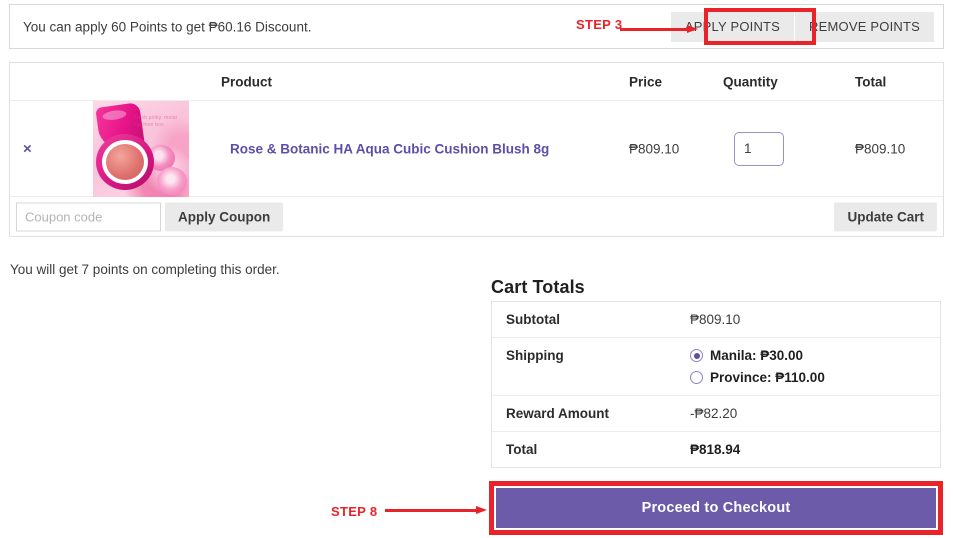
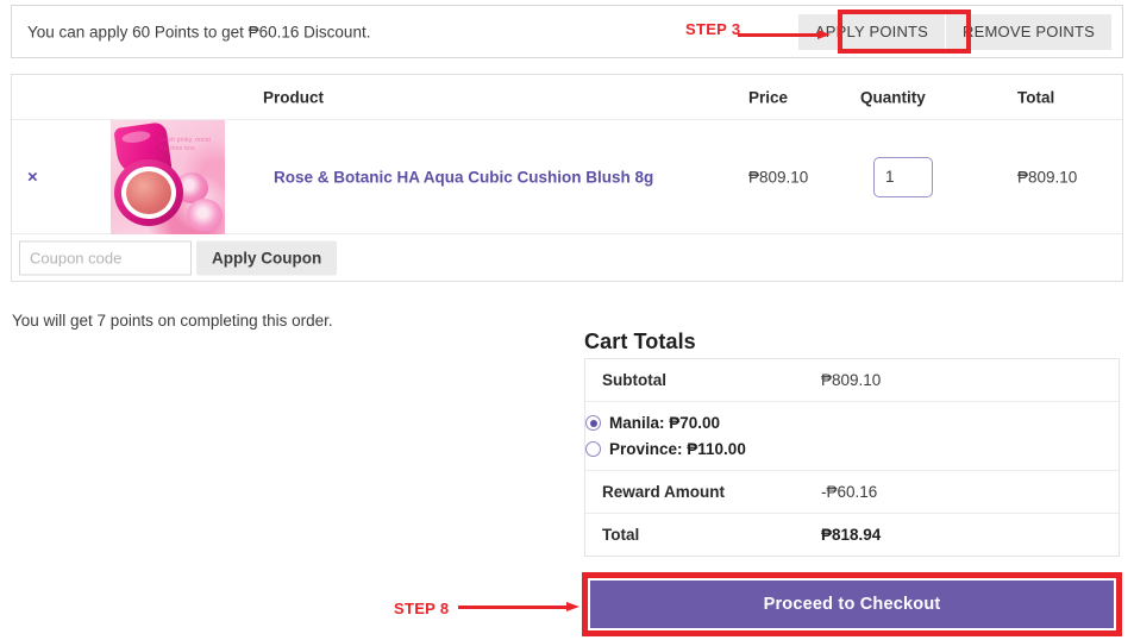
  You can apply 60 Points to get ₱60.16 Discount.
  APPLY POINTS
  REMOVE POINTS
  STEP 3
  Product
  Price
  Quantity
  Total
  ×
  Rose & Botanic HA Aqua Cubic Cushion Blush 8g
  ₱809.10
  1
  ₱809.10
  Coupon code
  Apply Coupon
- Update Cart
  You will get 7 points on completing this order.
  Cart Totals
  Subtotal
  ₱809.10
- Shipping
- Manila: ₱30.00
+ Manila: ₱70.00
  Province: ₱110.00
  Reward Amount
- -₱82.20
+ -₱60.16
  Total
  ₱818.94
  Proceed to Checkout
  STEP 8
